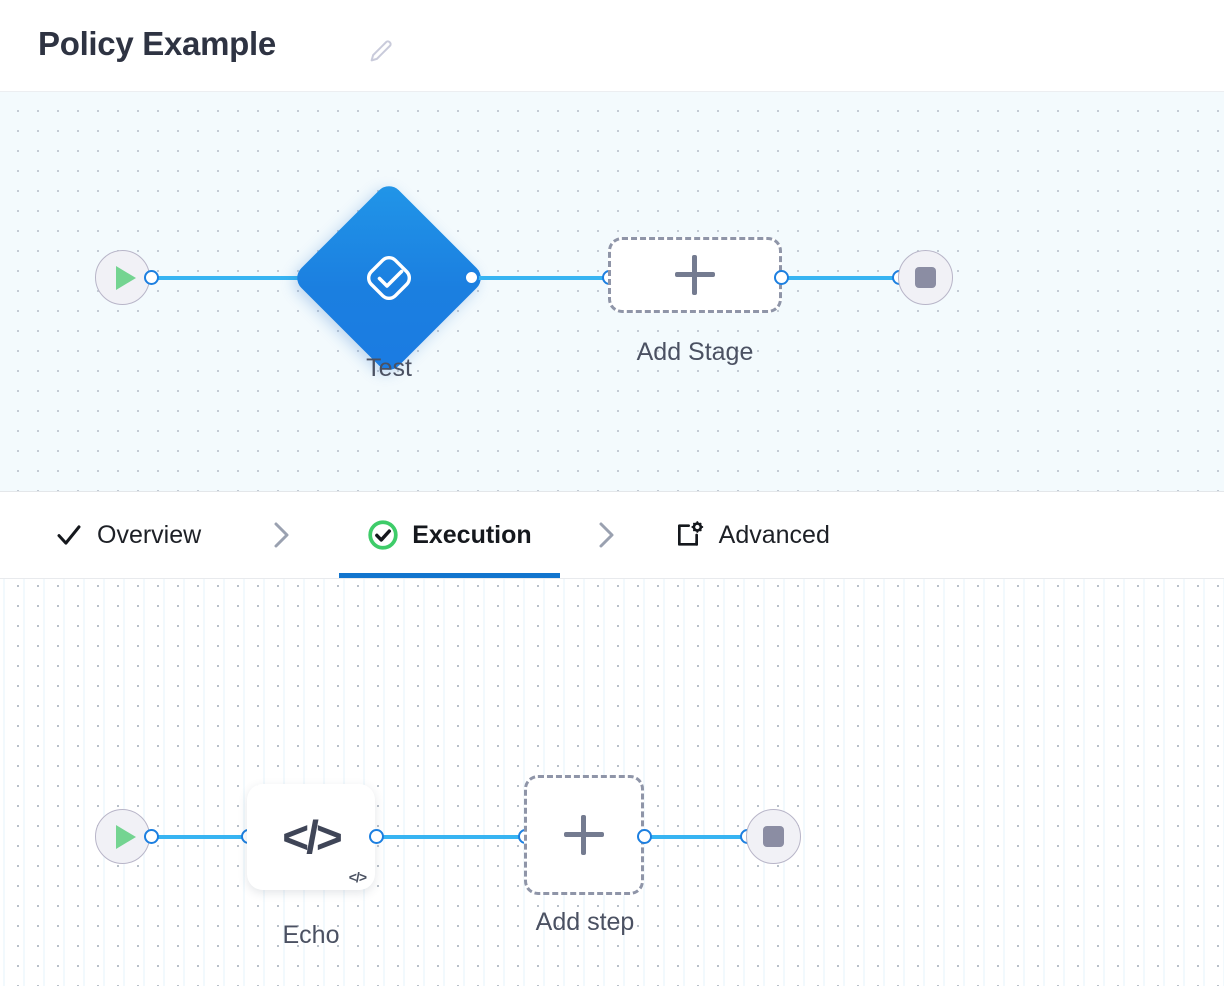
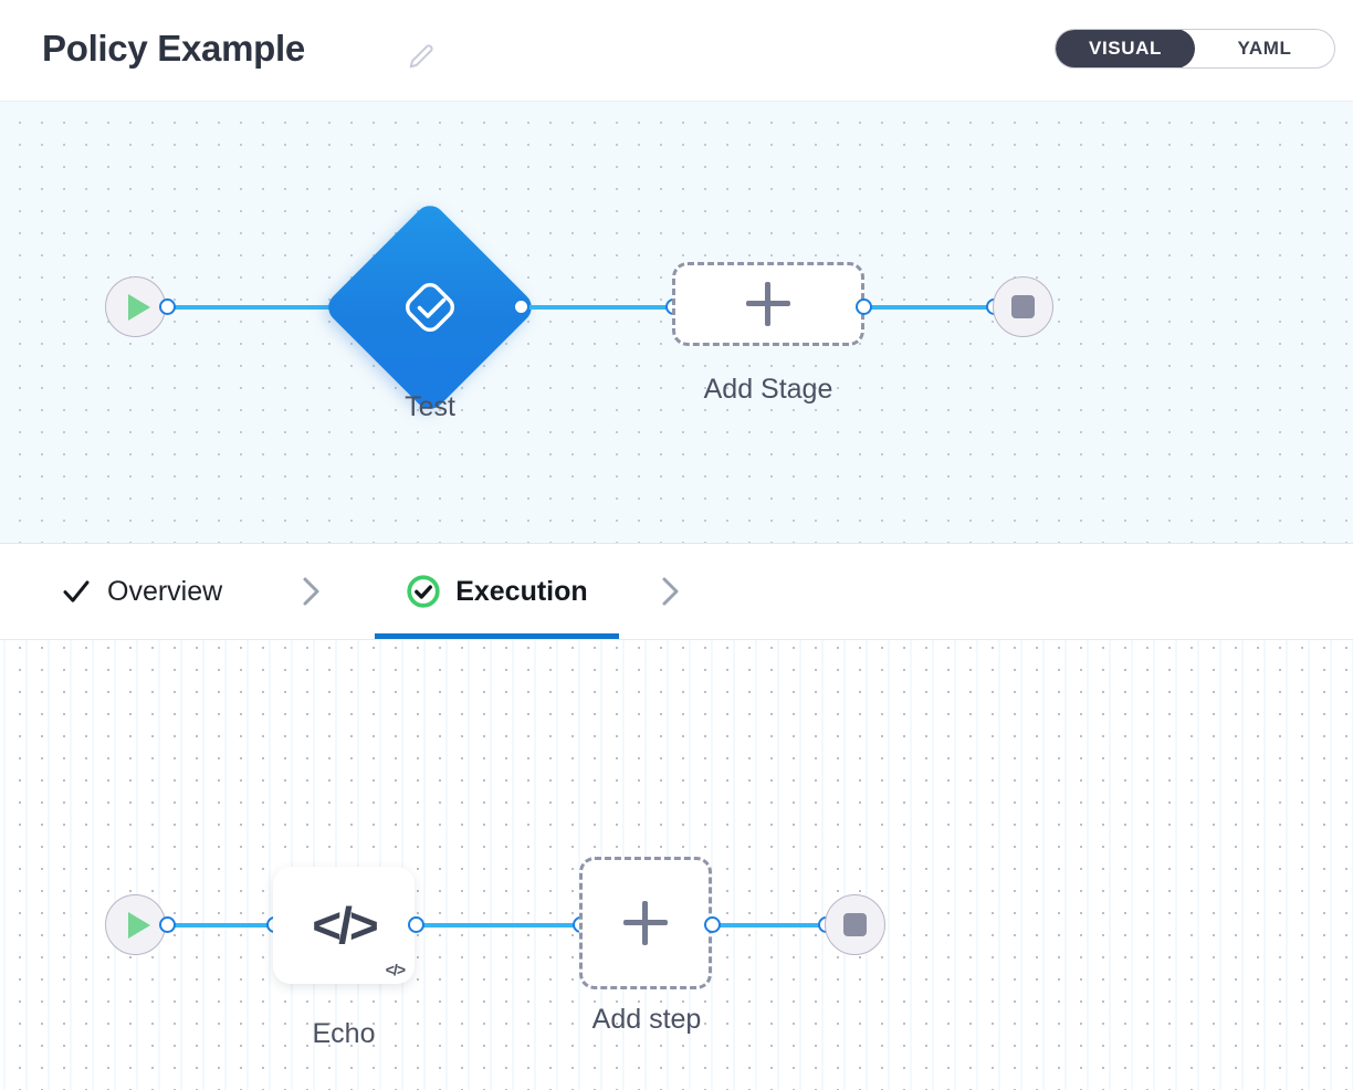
  Policy Example
+ VISUAL
+ YAML
  Test
  Add Stage
  Overview
  Execution
- Advanced
  </>
  </>
  Echo
  Add step
